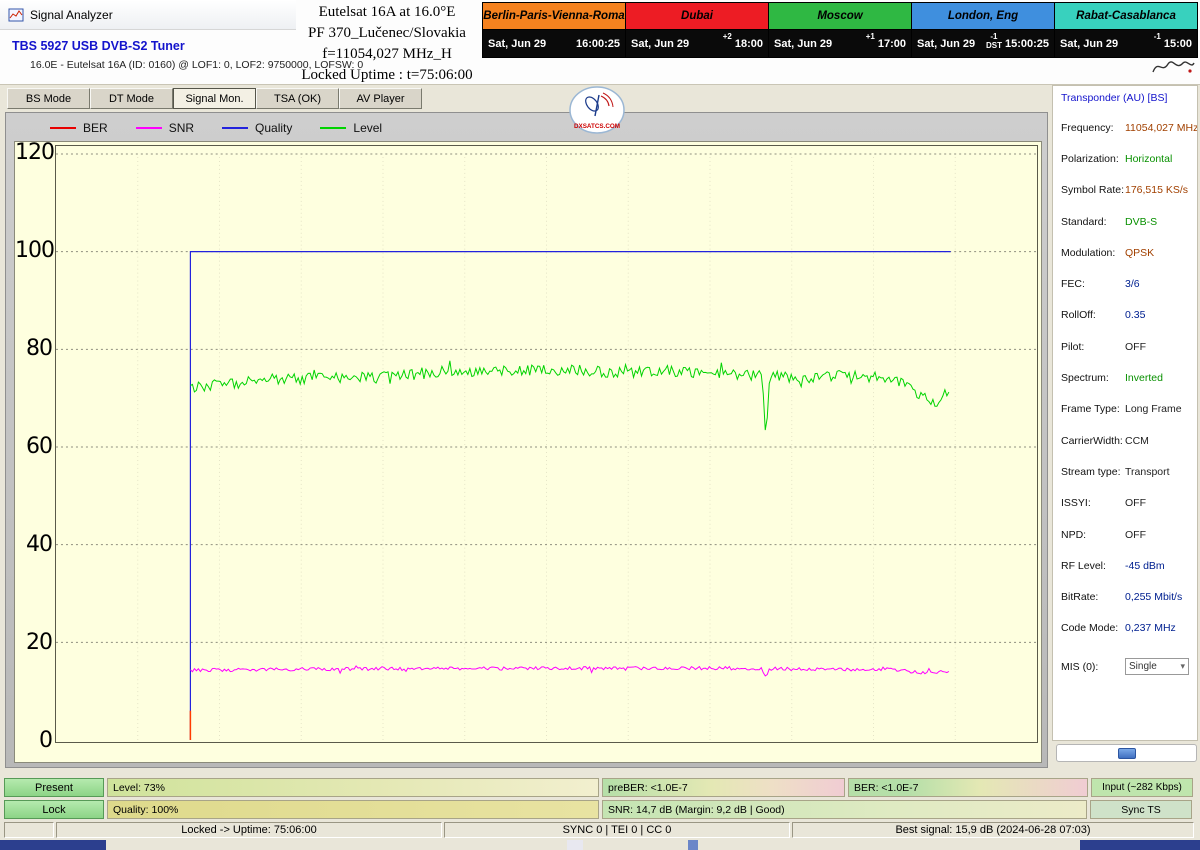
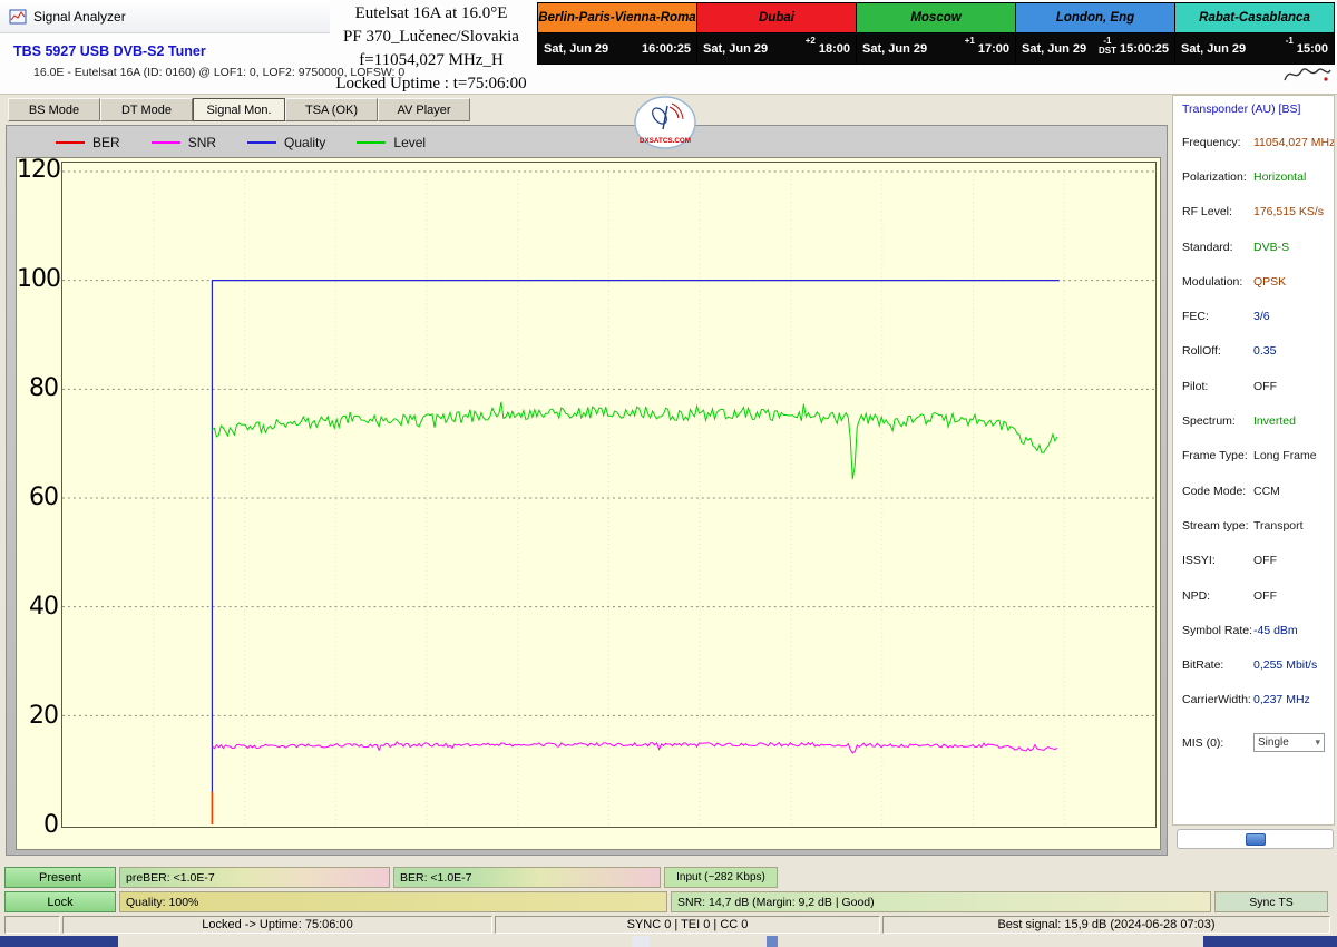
  Signal Analyzer
  TBS 5927 USB DVB-S2 Tuner
  16.0E - Eutelsat 16A (ID: 0160) @ LOF1: 0, LOF2: 9750000, LOFSW: 0
  Eutelsat 16A at 16.0°E
  PF 370_Lučenec/Slovakia
  f=11054,027 MHz_H
  Locked Uptime : t=75:06:00
  Berlin-Paris-Vienna-Roma
  Sat, Jun 29
  16:00:25
  Dubai
  Sat, Jun 29
  +2
  18:00
  Moscow
  Sat, Jun 29
  +1
  17:00
  London, Eng
  Sat, Jun 29
  -1
  DST
  15:00:25
  Rabat-Casablanca
  Sat, Jun 29
  -1
  15:00
  BS Mode
  DT Mode
  Signal Mon.
  TSA (OK)
  AV Player
  BER
  SNR
  Quality
  Level
  0
  20
  40
  60
  80
  100
  120
  Transponder (AU) [BS]
  Frequency:
  11054,027 MHz
  Polarization:
  Horizontal
- Symbol Rate:
+ RF Level:
  176,515 KS/s
  Standard:
  DVB-S
  Modulation:
  QPSK
  FEC:
  3/6
  RollOff:
  0.35
  Pilot:
  OFF
  Spectrum:
  Inverted
  Frame Type:
  Long Frame
- CarrierWidth:
+ Code Mode:
  CCM
  Stream type:
  Transport
  ISSYI:
  OFF
  NPD:
  OFF
- RF Level:
+ Symbol Rate:
  -45 dBm
  BitRate:
  0,255 Mbit/s
- Code Mode:
+ CarrierWidth:
  0,237 MHz
  MIS (0):
  Single
  ▾
  Present
- Level: 73%
  preBER: <1.0E-7
  BER: <1.0E-7
  Input (~282 Kbps)
  Lock
  Quality: 100%
  SNR: 14,7 dB (Margin: 9,2 dB | Good)
  Sync TS
  Locked -> Uptime: 75:06:00
  SYNC 0 | TEI 0 | CC 0
  Best signal: 15,9 dB (2024-06-28 07:03)
